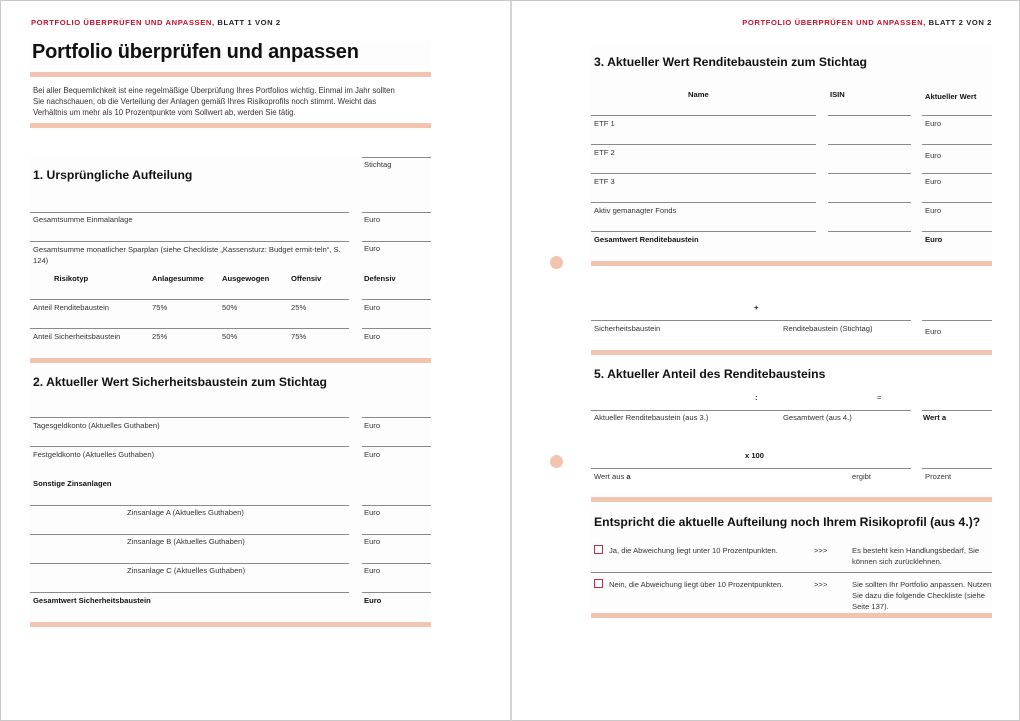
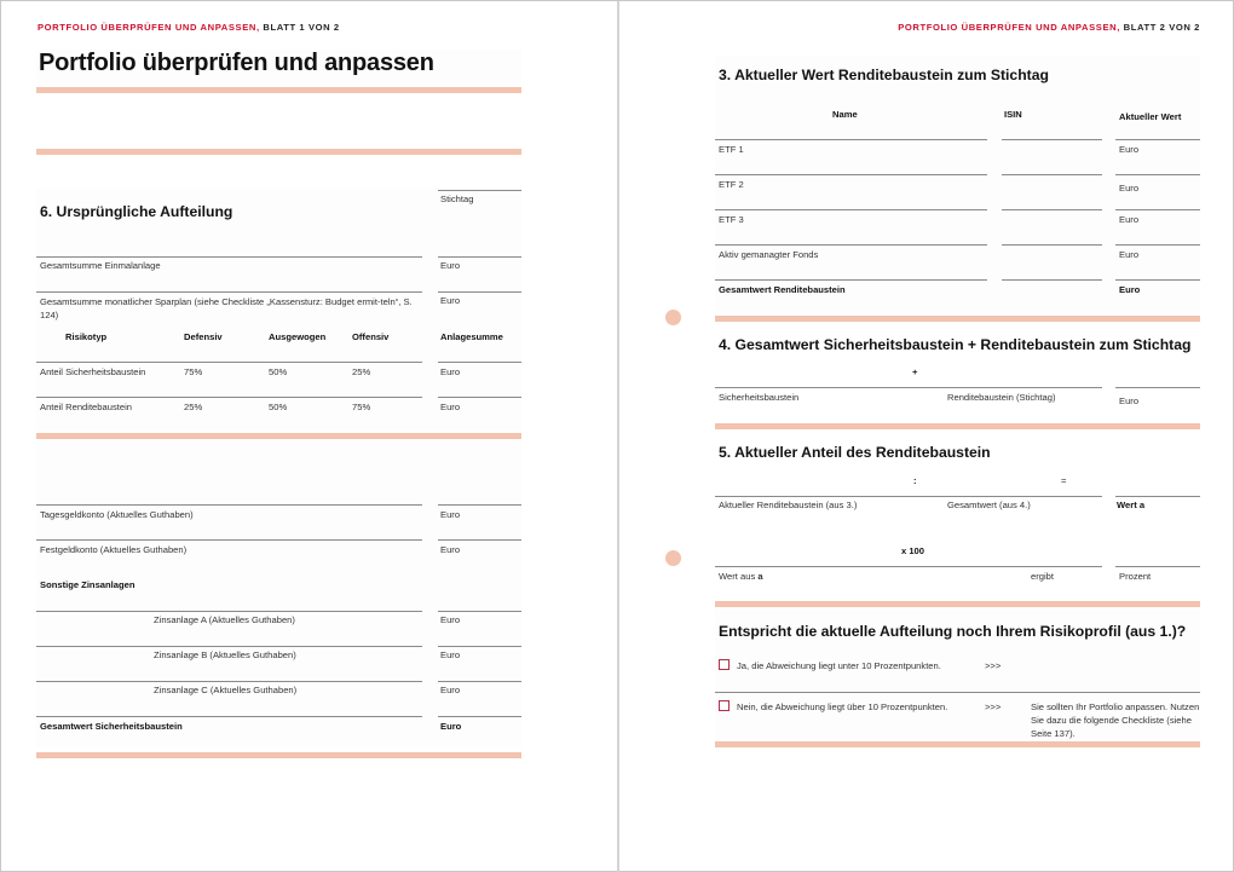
  PORTFOLIO ÜBERPRÜFEN UND ANPASSEN, BLATT 1 VON 2
  Portfolio überprüfen und anpassen
- Bei aller Bequemlichkeit ist eine regelmäßige Überprüfung Ihres Portfolios wichtig. Einmal im Jahr sollten Sie nachschauen, ob die Verteilung der Anlagen gemäß Ihres Risikoprofils noch stimmt. Weicht das Verhältnis um mehr als 10 Prozentpunkte vom Sollwert ab, werden Sie tätig.
- 1. Ursprüngliche Aufteilung
+ 6. Ursprüngliche Aufteilung
  Stichtag
  Gesamtsumme Einmalanlage
  Euro
  Gesamtsumme monatlicher Sparplan (siehe Checkliste „Kassensturz: Budget ermit-teln“, S. 124)
  Euro
  Risikotyp
- Anlagesumme
+ Defensiv
  Ausgewogen
  Offensiv
- Defensiv
+ Anlagesumme
- Anteil Renditebaustein
+ Anteil Sicherheitsbaustein
  75%
  50%
  25%
  Euro
- Anteil Sicherheitsbaustein
+ Anteil Renditebaustein
  25%
  50%
  75%
  Euro
- 2. Aktueller Wert Sicherheitsbaustein zum Stichtag
  Tagesgeldkonto (Aktuelles Guthaben)
  Euro
  Festgeldkonto (Aktuelles Guthaben)
  Euro
  Sonstige Zinsanlagen
  Zinsanlage A (Aktuelles Guthaben)
  Euro
  Zinsanlage B (Aktuelles Guthaben)
  Euro
  Zinsanlage C (Aktuelles Guthaben)
  Euro
  Gesamtwert Sicherheitsbaustein
  Euro
  PORTFOLIO ÜBERPRÜFEN UND ANPASSEN, BLATT 2 VON 2
  3. Aktueller Wert Renditebaustein zum Stichtag
  Name
  ISIN
  Aktueller Wert
  ETF 1
  Euro
  ETF 2
  Euro
  ETF 3
  Euro
  Aktiv gemanagter Fonds
  Euro
  Gesamtwert Renditebaustein
  Euro
+ 4. Gesamtwert Sicherheitsbaustein + Renditebaustein zum Stichtag
  +
  Sicherheitsbaustein
  Renditebaustein (Stichtag)
  Euro
- 5. Aktueller Anteil des Renditebausteins
+ 5. Aktueller Anteil des Renditebaustein
  :
  =
  Aktueller Renditebaustein (aus 3.)
  Gesamtwert (aus 4.)
  Wert a
  x 100
  Wert aus a
  ergibt
  Prozent
- Entspricht die aktuelle Aufteilung noch Ihrem Risikoprofil (aus 4.)?
+ Entspricht die aktuelle Aufteilung noch Ihrem Risikoprofil (aus 1.)?
  Ja, die Abweichung liegt unter 10 Prozentpunkten.
  >>>
- Es besteht kein Handlungsbedarf, Sie können sich zurücklehnen.
  Nein, die Abweichung liegt über 10 Prozentpunkten.
  >>>
  Sie sollten Ihr Portfolio anpassen. Nutzen Sie dazu die folgende Checkliste (siehe Seite 137).
